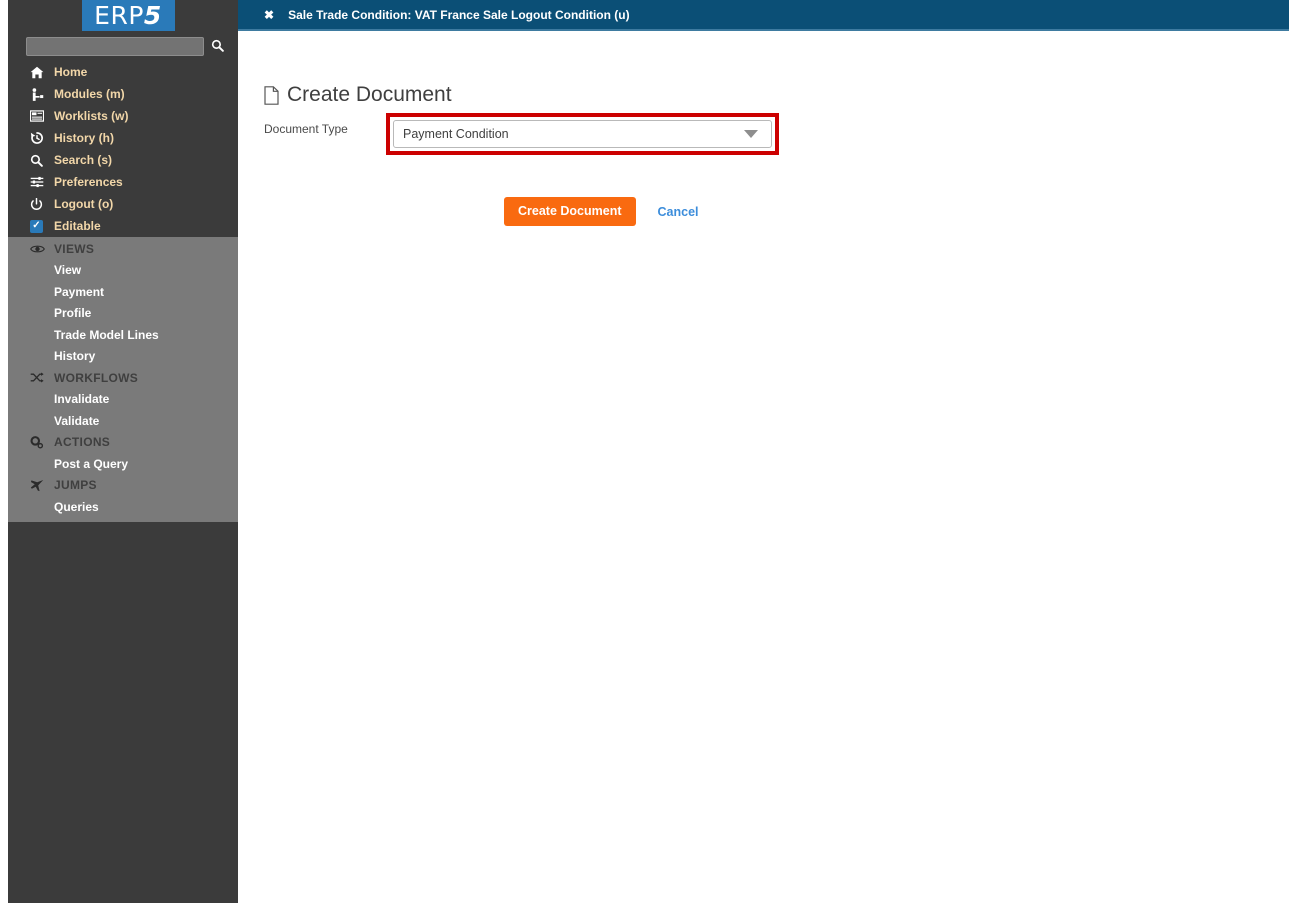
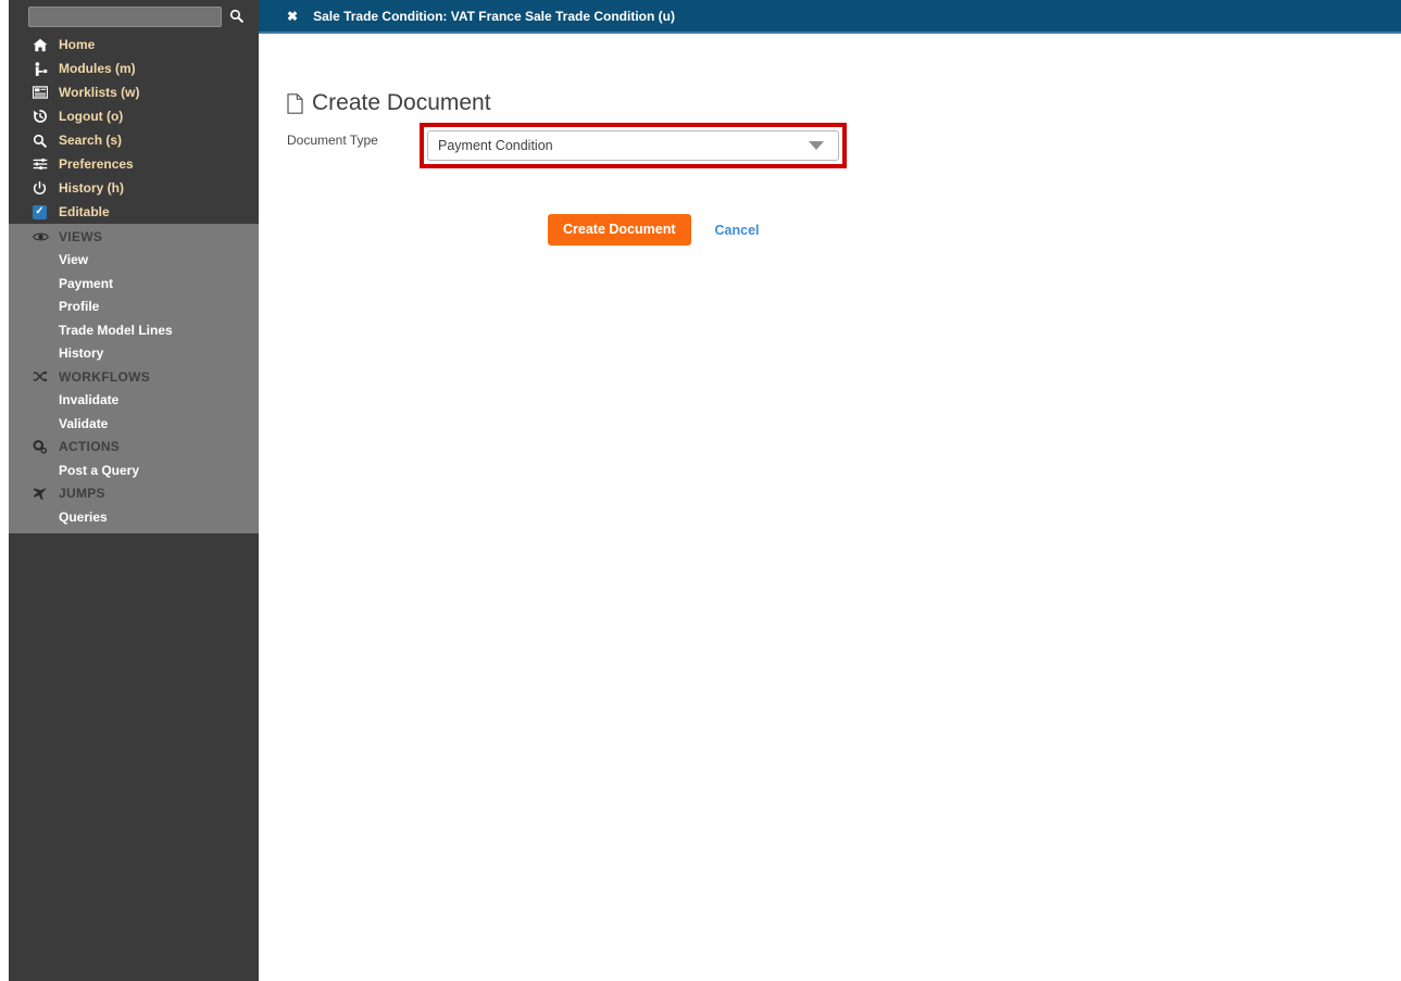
- ERP5
  Home
  Modules (m)
  Worklists (w)
- History (h)
+ Logout (o)
  Search (s)
  Preferences
- Logout (o)
+ History (h)
  ✓
  Editable
  VIEWS
  View
  Payment
  Profile
  Trade Model Lines
  History
  WORKFLOWS
  Invalidate
  Validate
  ACTIONS
  Post a Query
  JUMPS
  Queries
  ✖
- Sale Trade Condition: VAT France Sale Logout Condition (u)
+ Sale Trade Condition: VAT France Sale Trade Condition (u)
  Create Document
  Document Type
  Payment Condition
  Create Document
  Cancel
